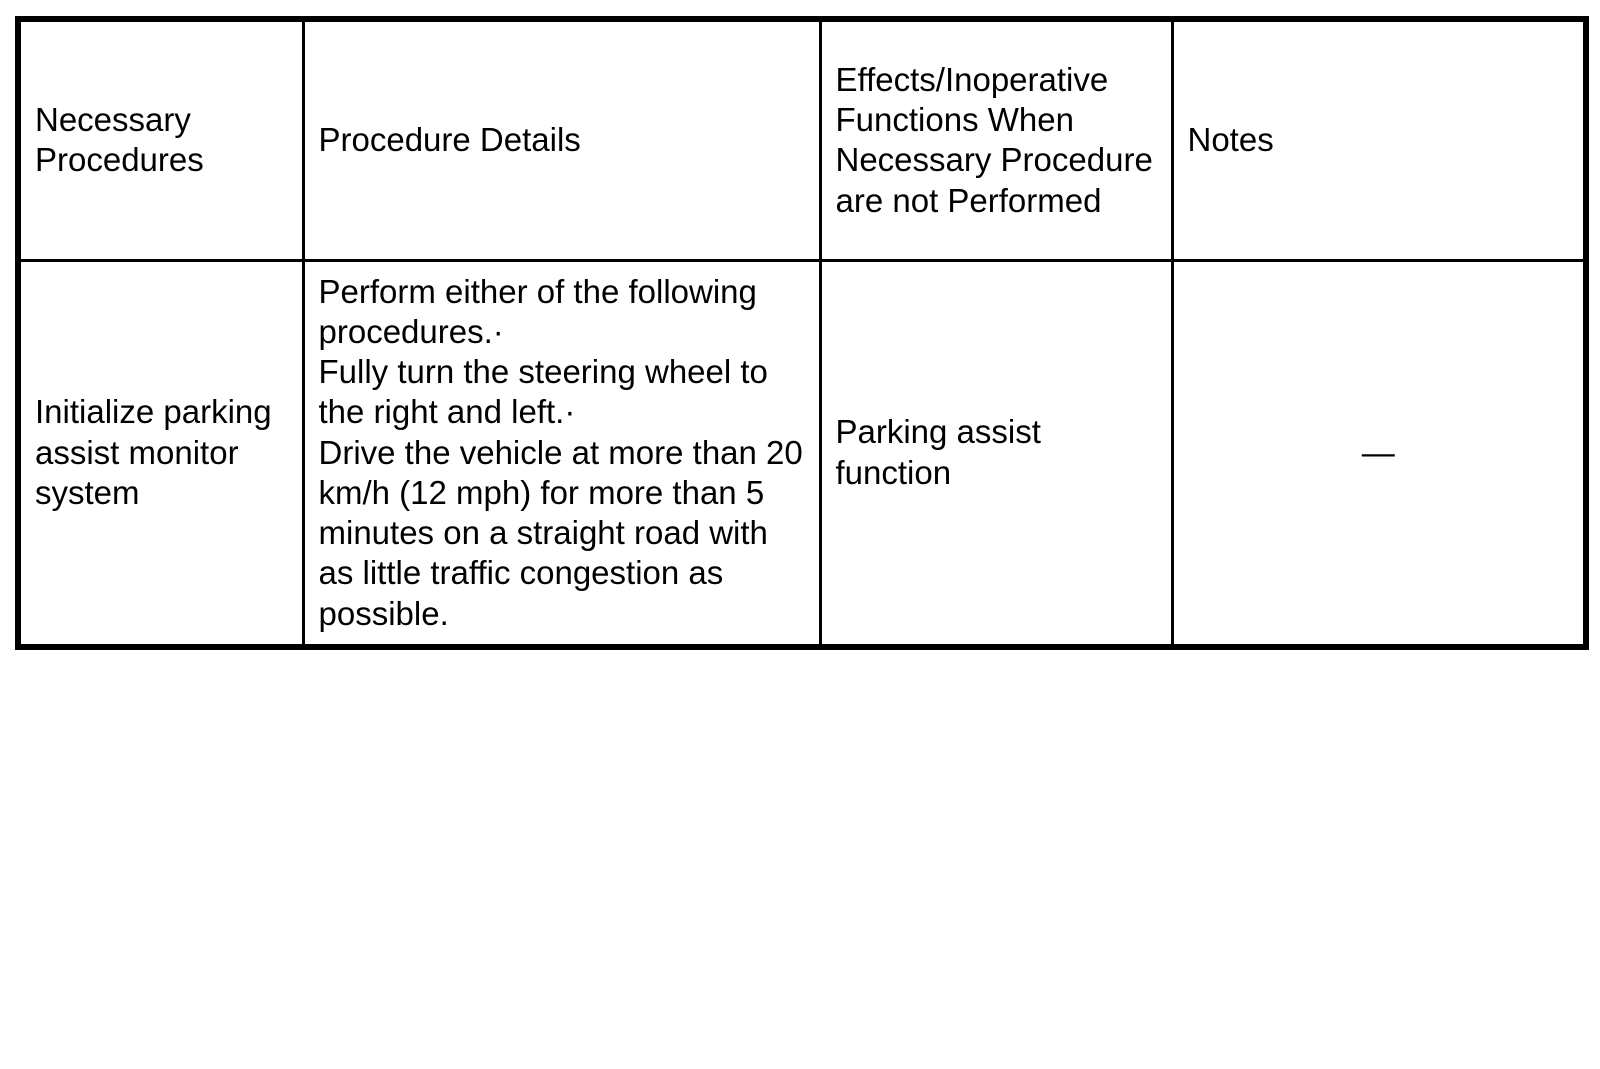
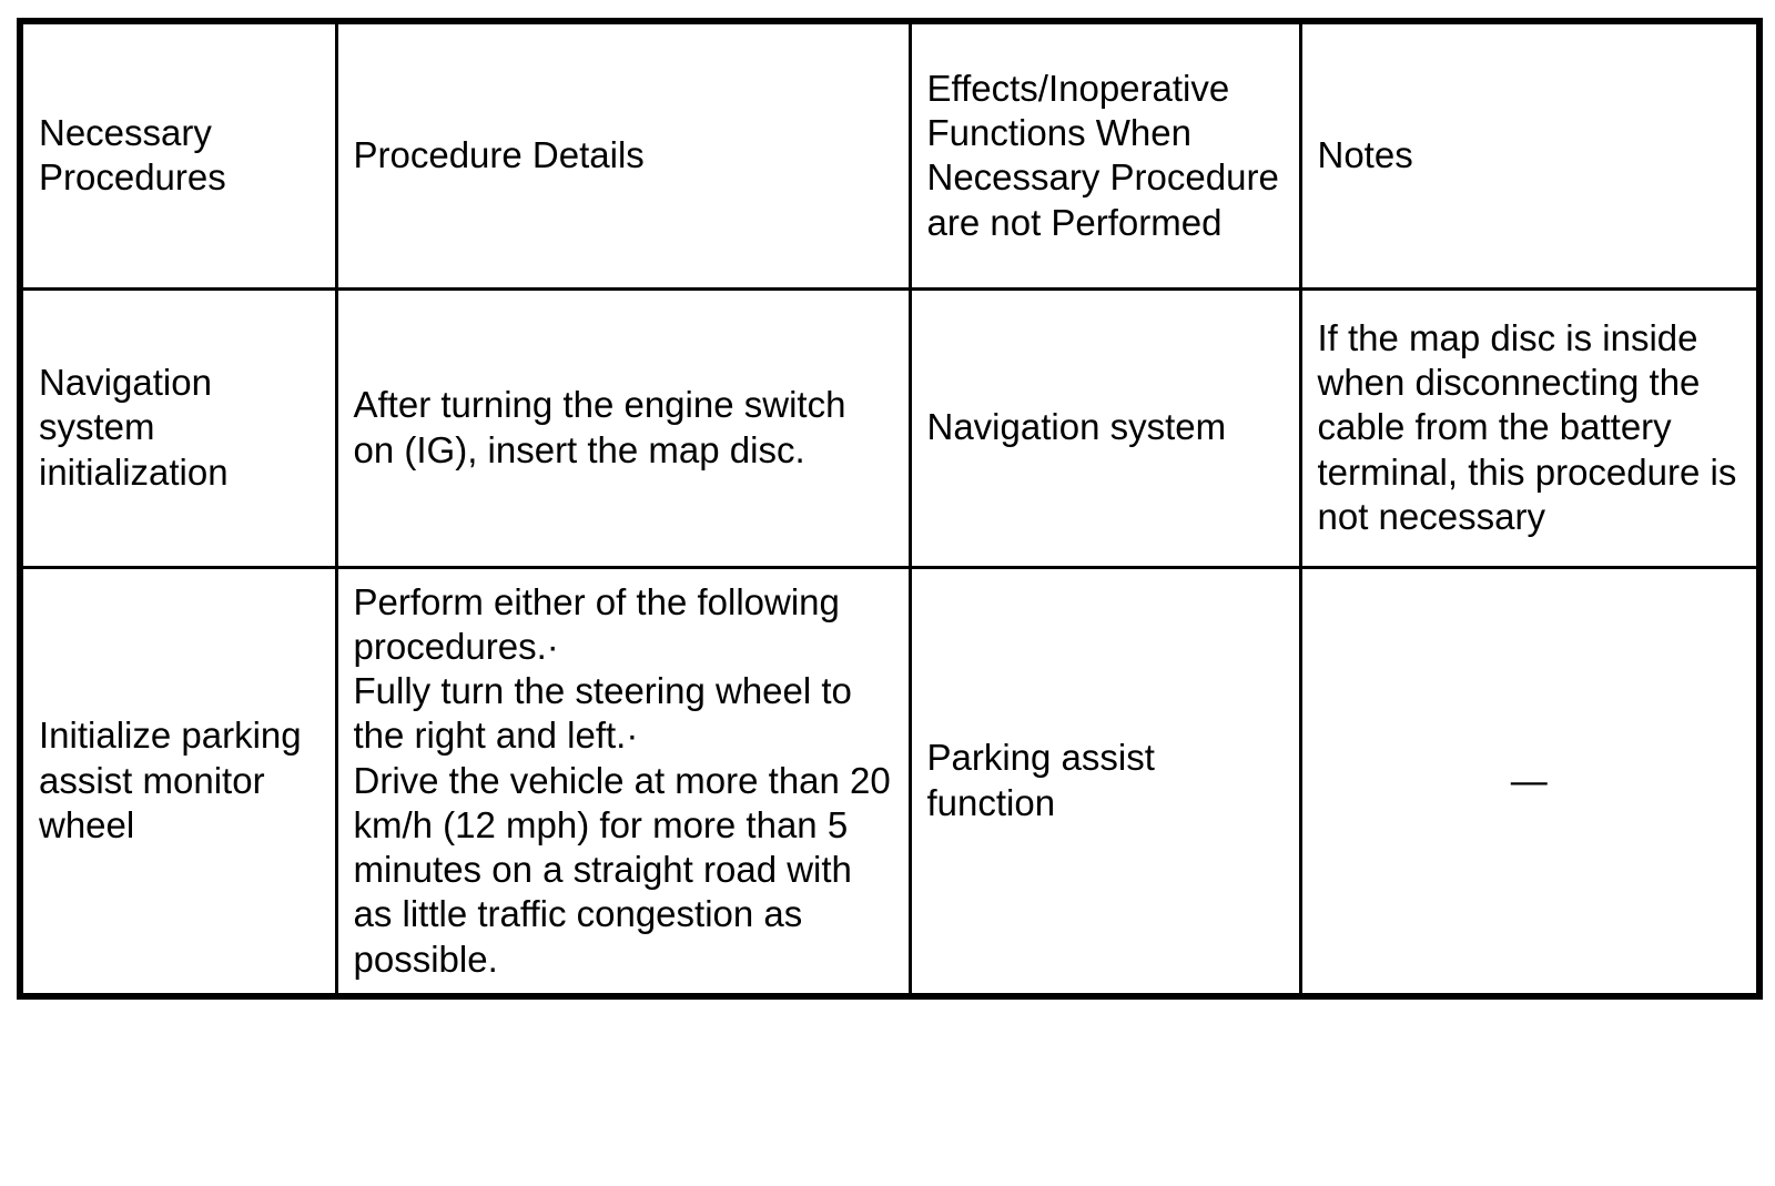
  Necessary Procedures	Procedure Details	Effects/Inoperative Functions When Necessary Procedure are not Performed	Notes
+ Navigation system initialization	After turning the engine switch on (IG), insert the map disc.	Navigation system	If the map disc is inside when disconnecting the cable from the battery terminal, this procedure is not necessary
- Initialize parking assist monitor system	Perform either of the following procedures.· Fully turn the steering wheel to the right and left.· Drive the vehicle at more than 20 km/h (12 mph) for more than 5 minutes on a straight road with as little traffic congestion as possible.	Parking assist function	—
+ Initialize parking assist monitor wheel	Perform either of the following procedures.· Fully turn the steering wheel to the right and left.· Drive the vehicle at more than 20 km/h (12 mph) for more than 5 minutes on a straight road with as little traffic congestion as possible.	Parking assist function	—
